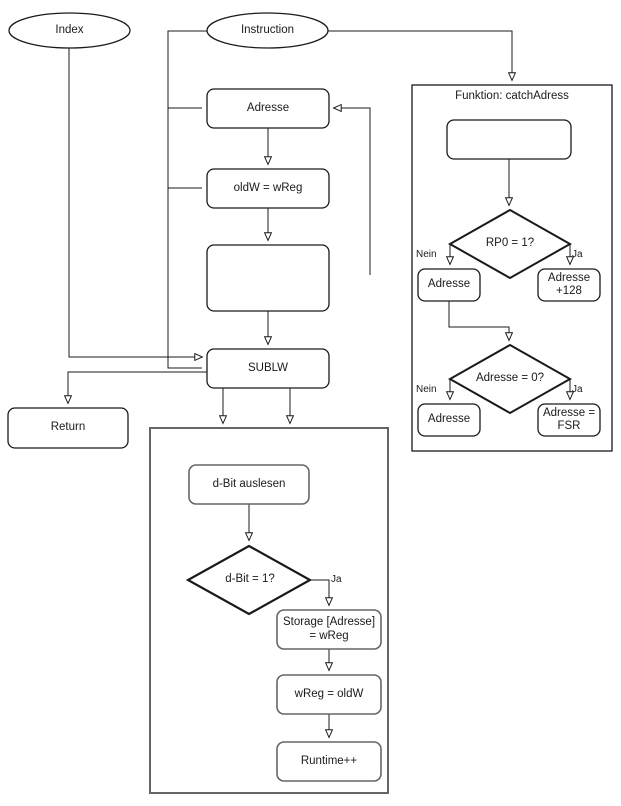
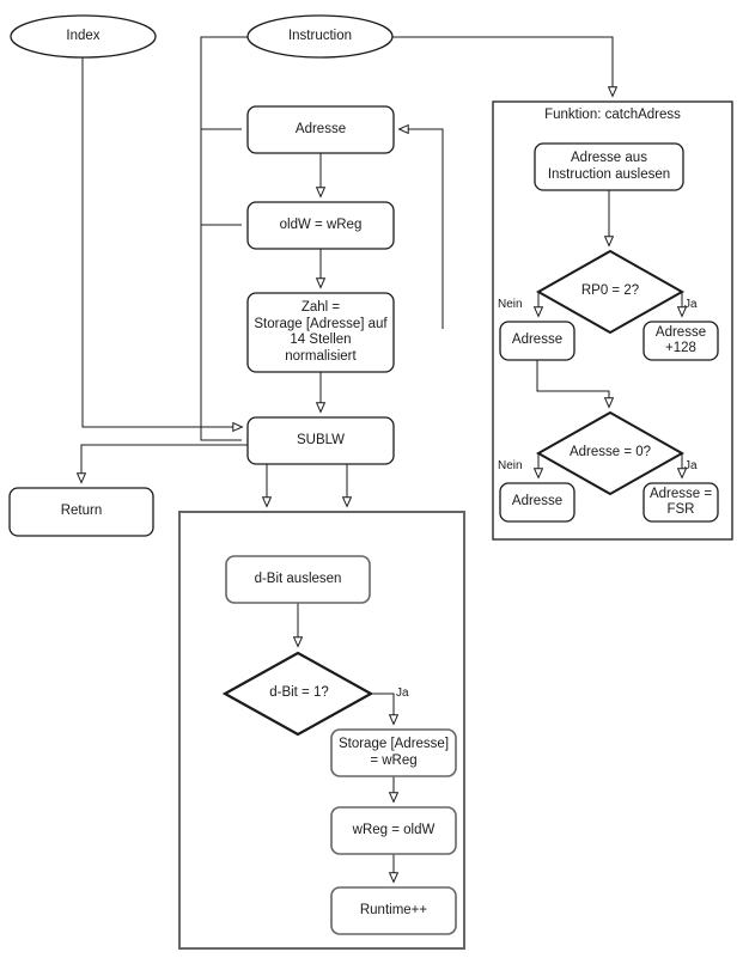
  Index
  Instruction
  Adresse
  oldW = wReg
+ Zahl =
+ Storage [Adresse] auf
+ 14 Stellen
+ normalisiert
  SUBLW
  Return
  Funktion: catchAdress
+ Adresse aus
+ Instruction auslesen
  Adresse
  Adresse
  +128
  Adresse
  Adresse =
  FSR
- RP0 = 1?
+ RP0 = 2?
  Adresse = 0?
  Nein
  Ja
  Nein
  Ja
  d-Bit auslesen
  Storage [Adresse]
  = wReg
  wReg = oldW
  Runtime++
  d-Bit = 1?
  Ja
